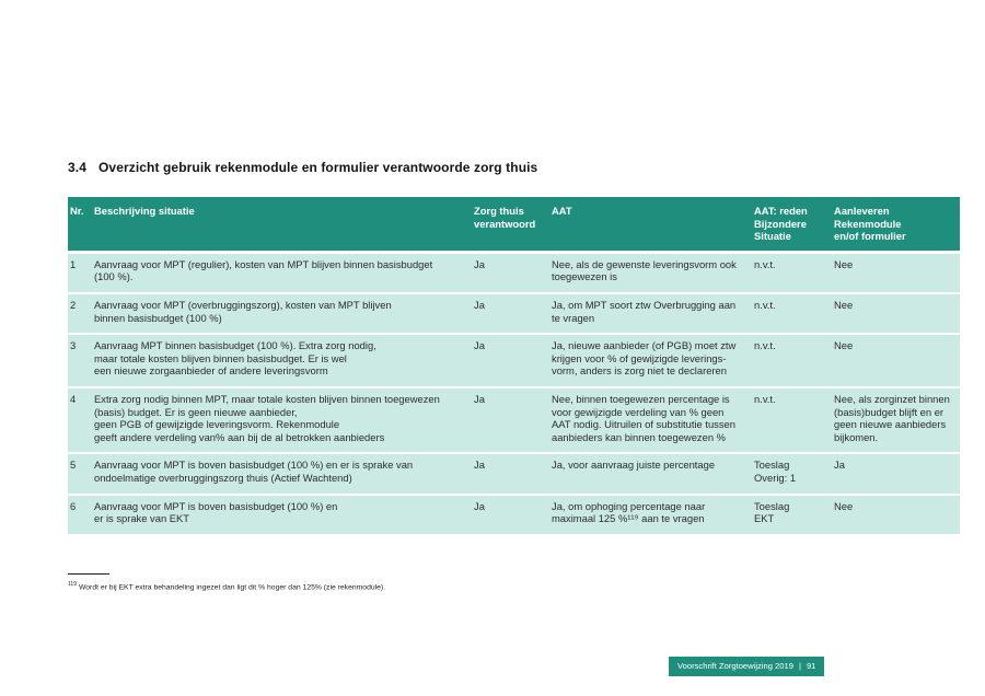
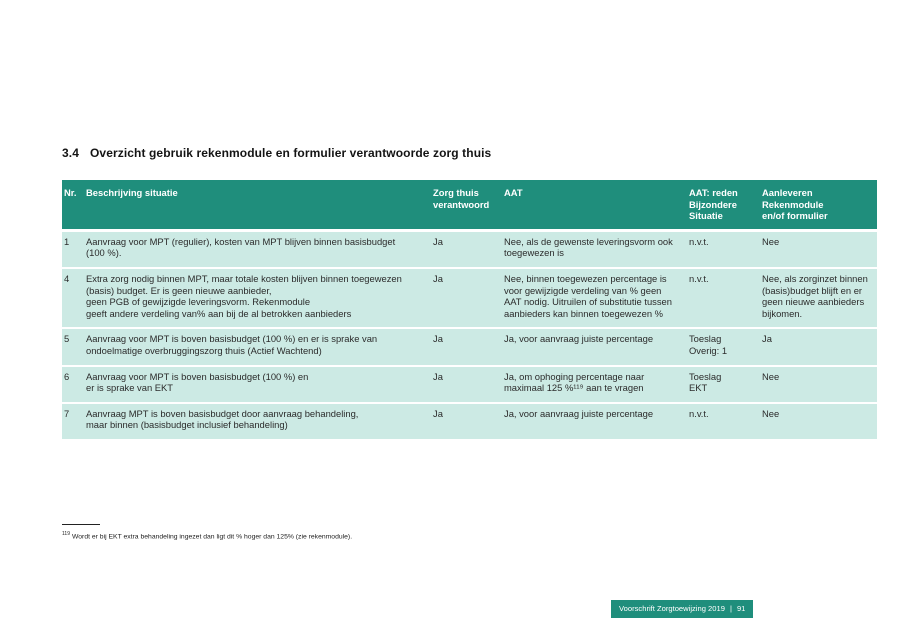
  3.4
  Overzicht gebruik rekenmodule en formulier verantwoorde zorg thuis
  Nr.	Beschrijving situatie	Zorg thuis verantwoord	AAT	AAT: reden Bijzondere Situatie	Aanleveren Rekenmodule en/of formulier
  1	Aanvraag voor MPT (regulier), kosten van MPT blijven binnen basisbudget (100 %).	Ja	Nee, als de gewenste leveringsvorm ook toegewezen is	n.v.t.	Nee
- 2	Aanvraag voor MPT (overbruggingszorg), kosten van MPT blijven binnen basisbudget (100 %)	Ja	Ja, om MPT soort ztw Overbrugging aan te vragen	n.v.t.	Nee
- 3	Aanvraag MPT binnen basisbudget (100 %). Extra zorg nodig, maar totale kosten blijven binnen basisbudget. Er is wel een nieuwe zorgaanbieder of andere leveringsvorm	Ja	Ja, nieuwe aanbieder (of PGB) moet ztw krijgen voor % of gewijzigde leverings- vorm, anders is zorg niet te declareren	n.v.t.	Nee
  4	Extra zorg nodig binnen MPT, maar totale kosten blijven binnen toegewezen (basis) budget. Er is geen nieuwe aanbieder, geen PGB of gewijzigde leveringsvorm. Rekenmodule geeft andere verdeling van% aan bij de al betrokken aanbieders	Ja	Nee, binnen toegewezen percentage is voor gewijzigde verdeling van % geen AAT nodig. Uitruilen of substitutie tussen aanbieders kan binnen toegewezen %	n.v.t.	Nee, als zorginzet binnen (basis)budget blijft en er geen nieuwe aanbieders bijkomen.
  5	Aanvraag voor MPT is boven basisbudget (100 %) en er is sprake van ondoelmatige overbruggingszorg thuis (Actief Wachtend)	Ja	Ja, voor aanvraag juiste percentage	Toeslag Overig: 1	Ja
  6	Aanvraag voor MPT is boven basisbudget (100 %) en er is sprake van EKT	Ja	Ja, om ophoging percentage naar maximaal 125 %¹¹⁹ aan te vragen	Toeslag EKT	Nee
+ 7	Aanvraag MPT is boven basisbudget door aanvraag behandeling, maar binnen (basisbudget inclusief behandeling)	Ja	Ja, voor aanvraag juiste percentage	n.v.t.	Nee
  Voorschrift Zorgtoewijzing 2019
  |
  91
